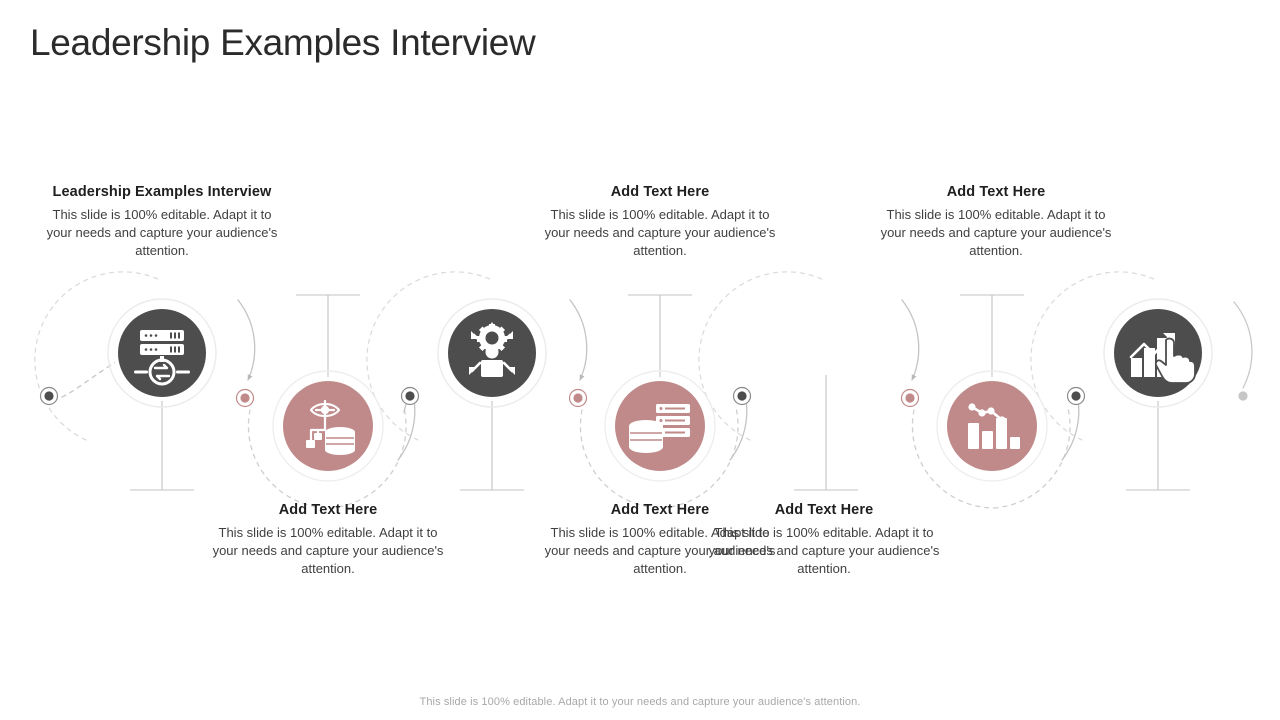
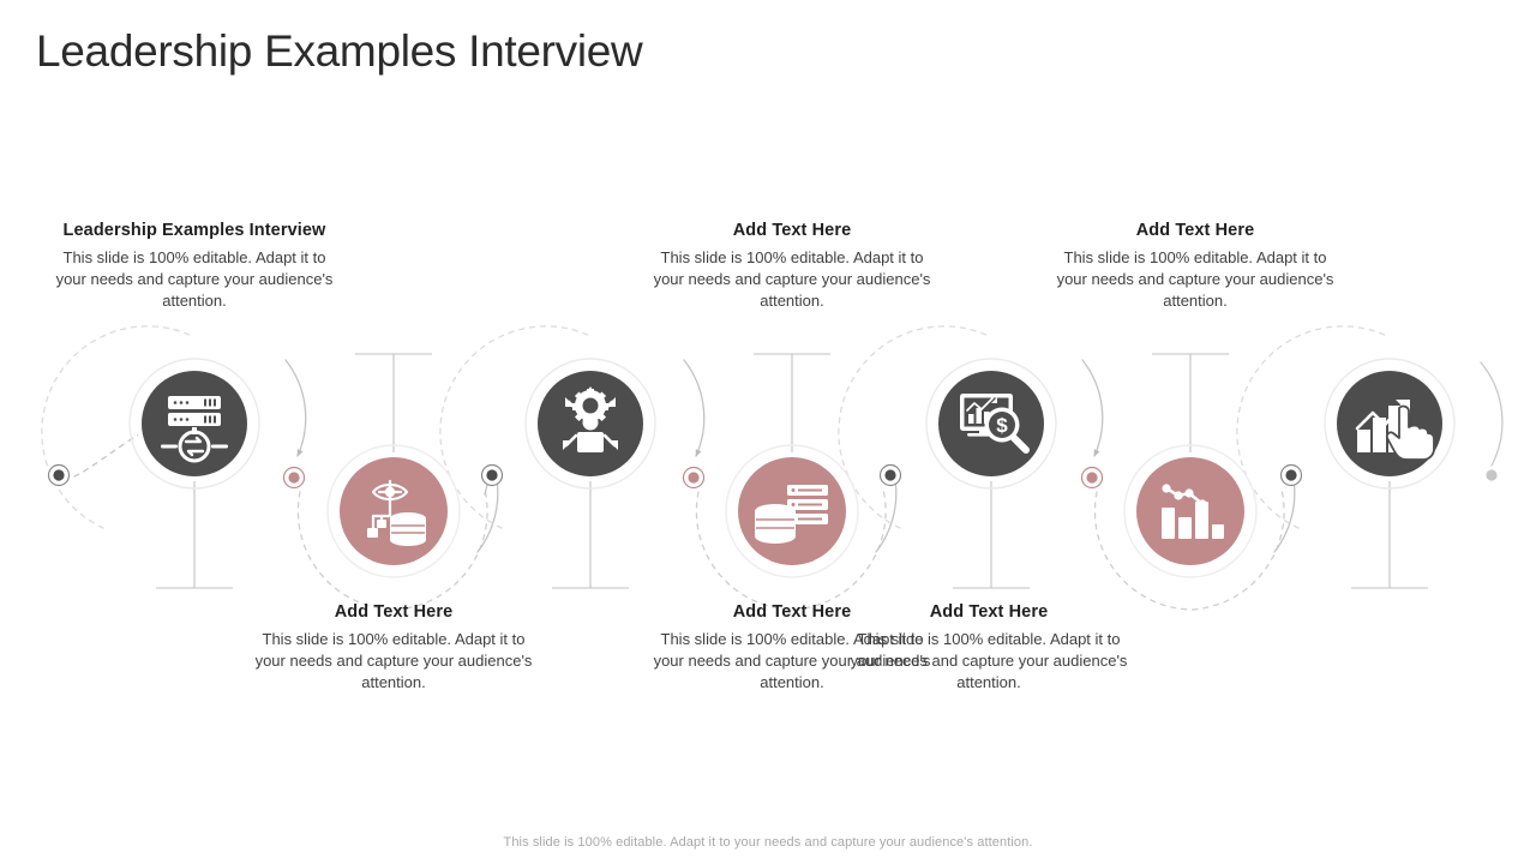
  Leadership Examples Interview
+ $
  Leadership Examples Interview
  This slide is 100% editable. Adapt it to your needs and capture your audience's attention.
  Add Text Here
  This slide is 100% editable. Adapt it to your needs and capture your audience's attention.
  Add Text Here
  This slide is 100% editable. Adapt it to your needs and capture your audience's attention.
  Add Text Here
  This slide is 100% editable. Adapt it to your needs and capture your audience's attention.
  Add Text Here
  This slide is 100% editable. Adapt it to your needs and capture your audience's attention.
  Add Text Here
  This slide is 100% editable. Adapt it to your needs and capture your audience's attention.
  This slide is 100% editable. Adapt it to your needs and capture your audience's attention.
